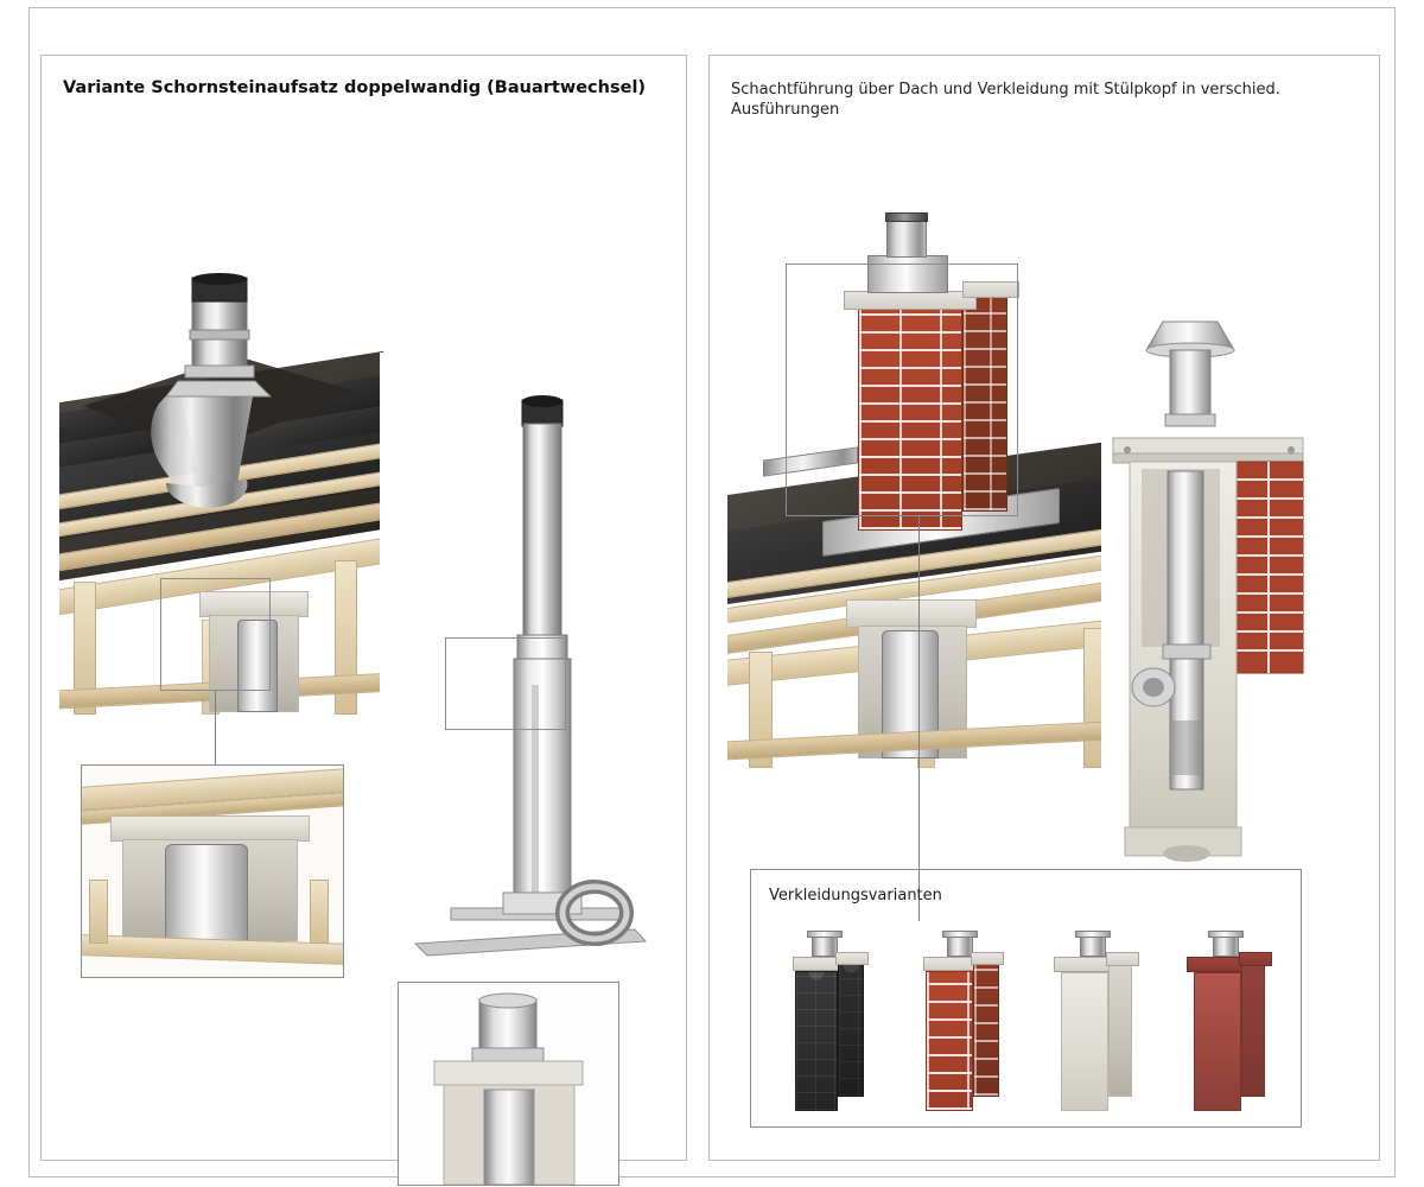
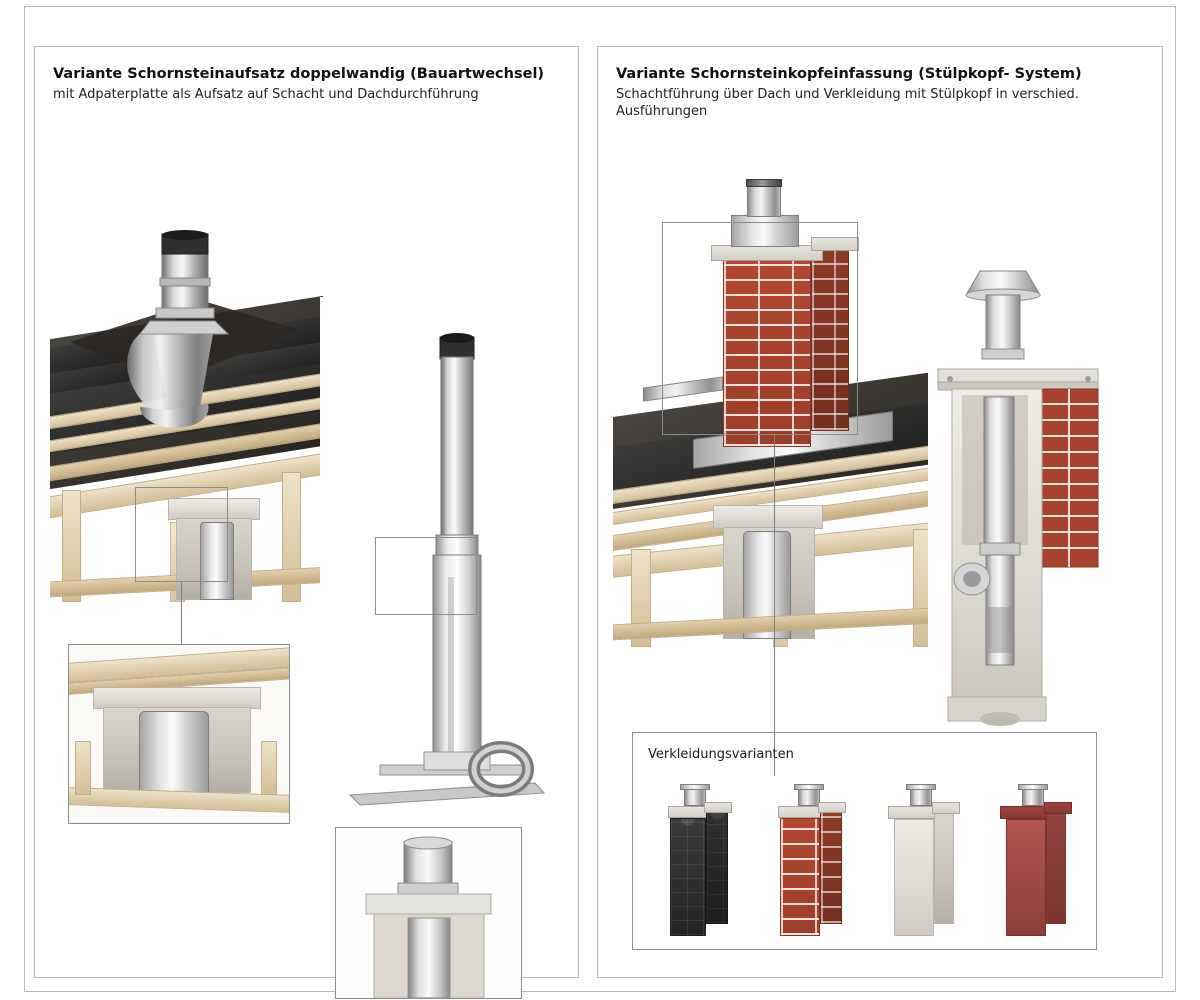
  Variante Schornsteinaufsatz doppelwandig (Bauartwechsel)
+ mit Adpaterplatte als Aufsatz auf Schacht und Dachdurchführung
+ Variante Schornsteinkopfeinfassung (Stülpkopf- System)
  Schachtführung über Dach und Verkleidung mit Stülpkopf in verschied. Ausführungen
  Verkleidungsvarianten
